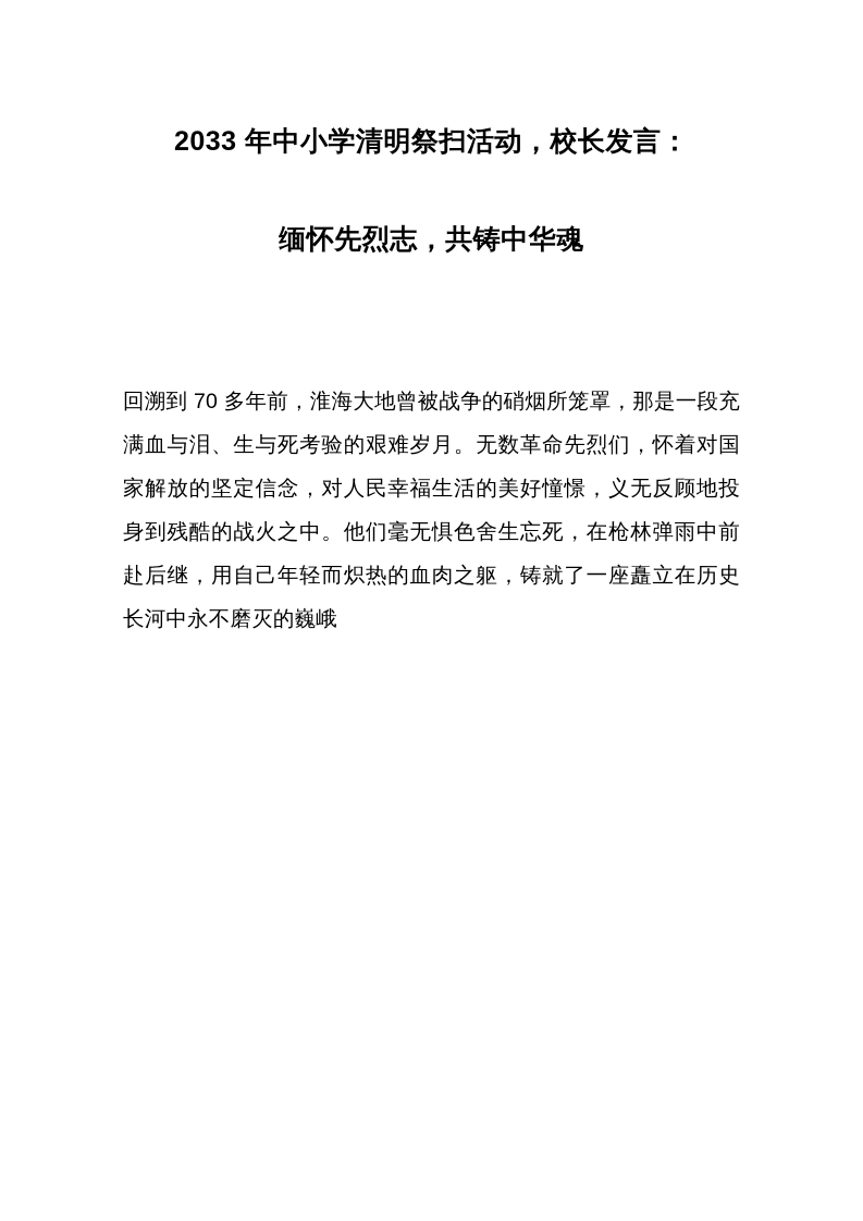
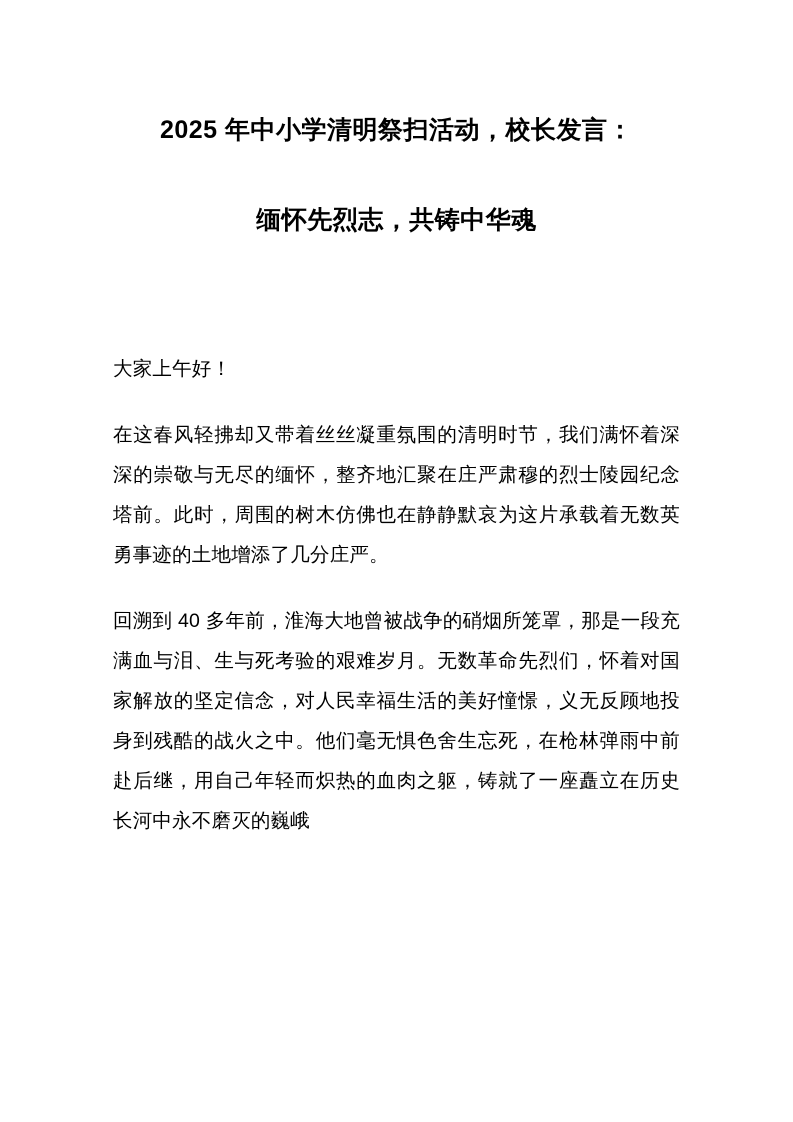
- 2033 年中小学清明祭扫活动，校长发言：
+ 2025 年中小学清明祭扫活动，校长发言：
  缅怀先烈志，共铸中华魂
+ 大家上午好！
+ 在这春风轻拂却又带着丝丝凝重氛围的清明时节，我们满怀着深深的崇敬与无尽的缅怀，整齐地汇聚在庄严肃穆的烈士陵园纪念塔前。此时，周围的树木仿佛也在静静默哀为这片承载着无数英勇事迹的土地增添了几分庄严。
- 回溯到 70 多年前，淮海大地曾被战争的硝烟所笼罩，那是一段充满血与泪、生与死考验的艰难岁月。无数革命先烈们，怀着对国家解放的坚定信念，对人民幸福生活的美好憧憬，义无反顾地投身到残酷的战火之中。他们毫无惧色舍生忘死，在枪林弹雨中前赴后继，用自己年轻而炽热的血肉之躯，铸就了一座矗立在历史长河中永不磨灭的巍峨
+ 回溯到 40 多年前，淮海大地曾被战争的硝烟所笼罩，那是一段充满血与泪、生与死考验的艰难岁月。无数革命先烈们，怀着对国家解放的坚定信念，对人民幸福生活的美好憧憬，义无反顾地投身到残酷的战火之中。他们毫无惧色舍生忘死，在枪林弹雨中前赴后继，用自己年轻而炽热的血肉之躯，铸就了一座矗立在历史长河中永不磨灭的巍峨
